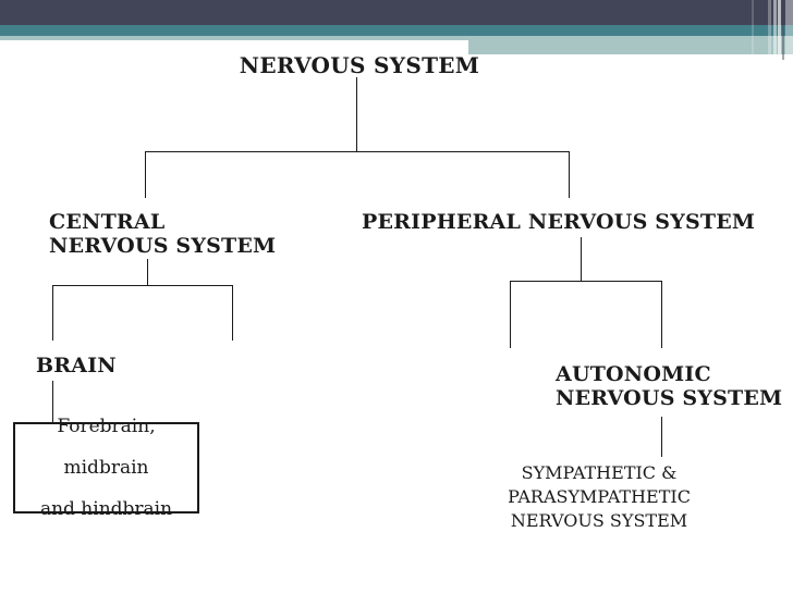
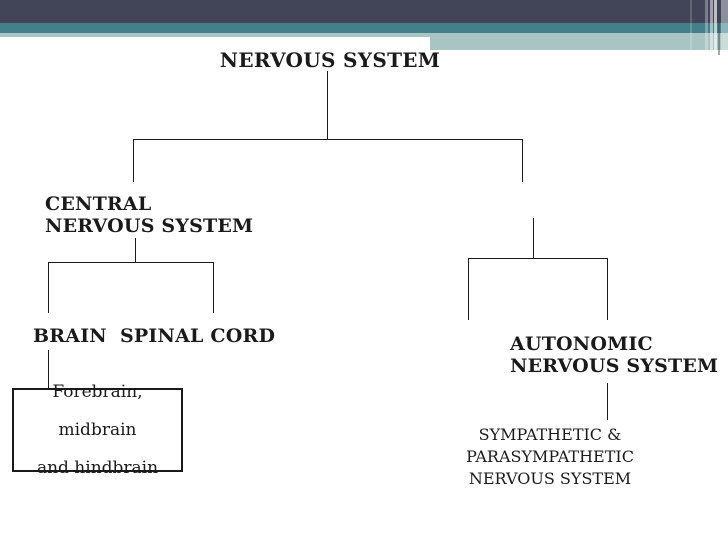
  NERVOUS SYSTEM
  CENTRAL
  NERVOUS SYSTEM
- PERIPHERAL NERVOUS SYSTEM
  BRAIN
+ SPINAL CORD
  AUTONOMIC
  NERVOUS SYSTEM
  Forebrain, midbrain
  and hindbrain
  SYMPATHETIC &
  PARASYMPATHETIC
  NERVOUS SYSTEM
